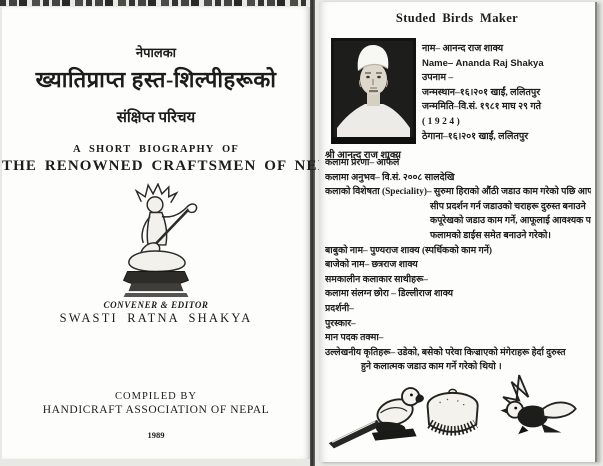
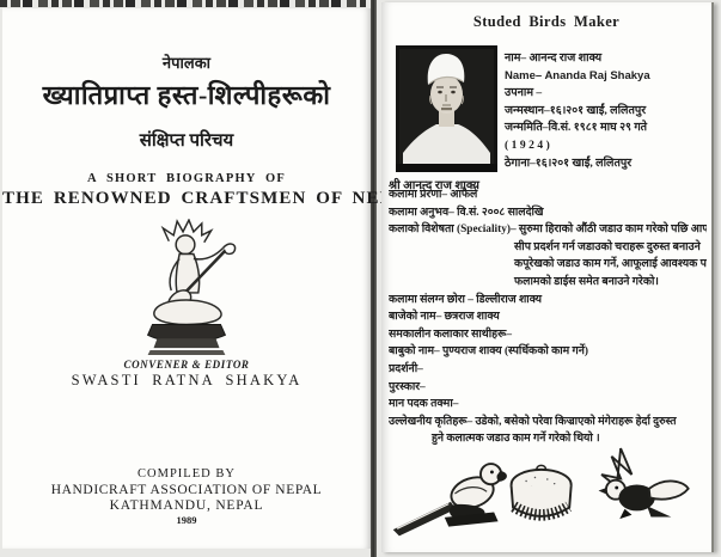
  नेपालका
  ख्यातिप्राप्त हस्त-शिल्पीहरूको
  संक्षिप्त परिचय
  A SHORT BIOGRAPHY OF
  THE RENOWNED CRAFTSMEN OF NE
  CONVENER & EDITOR
  SWASTI RATNA SHAKYA
  COMPILED BY
  HANDICRAFT ASSOCIATION OF NEPAL
+ KATHMANDU, NEPAL
  1989
  Studed Birds Maker
  श्री आनन्द राज शाक्य
  नाम– आनन्द राज शाक्य
  Name– Ananda Raj Shakya
  उपनाम –
  जन्मस्थान–१६।२०१ खाईं, ललितपुर
  जन्ममिति–वि.सं. १९८१ माघ २९ गते
  (1924)
  ठेगाना–१६।२०१ खाईं, ललितपुर
  कलामा प्रेरणा– आफैले
  कलामा अनुभव– वि.सं. २००८ सालदेखि
  कलाको विशेषता (Speciality)– सुरुमा हिराको औंठी जडाउ काम गरेको पछि आफ्
  सीप प्रदर्शन गर्न जडाउको चराहरू दुरुस्त बनाउने
  कपूरेखको जडाउ काम गर्ने, आफूलाई आवश्यक प
  फलामको डाईस समेत बनाउने गरेको।
- बाबुको नाम– पुण्यराज शाक्य (स्पर्धिकको काम गर्ने)
+ कलामा संलग्न छोरा – डिल्लीराज शाक्य
  बाजेको नाम– छत्रराज शाक्य
  समकालीन कलाकार साथीहरू–
- कलामा संलग्न छोरा – डिल्लीराज शाक्य
+ बाबुको नाम– पुण्यराज शाक्य (स्पर्धिकको काम गर्ने)
  प्रदर्शनी–
  पुरस्कार–
  मान पदक तक्मा–
  उल्लेखनीय कृतिहरू– उडेको, बसेको परेवा किज्राएको मंगेराहरू हेर्दा दुरुस्त
  हुने कलात्मक जडाउ काम गर्ने गरेको थियो ।
